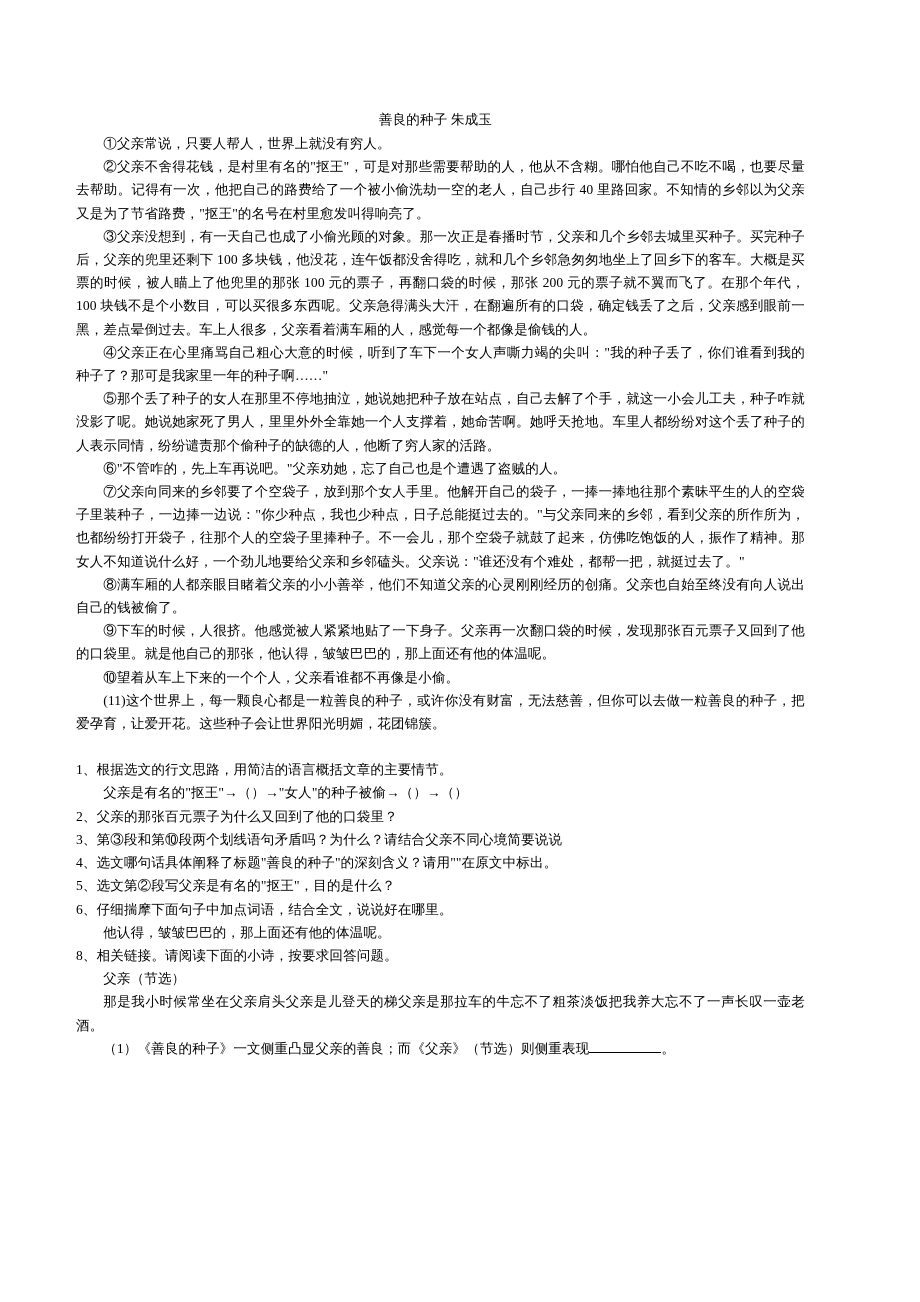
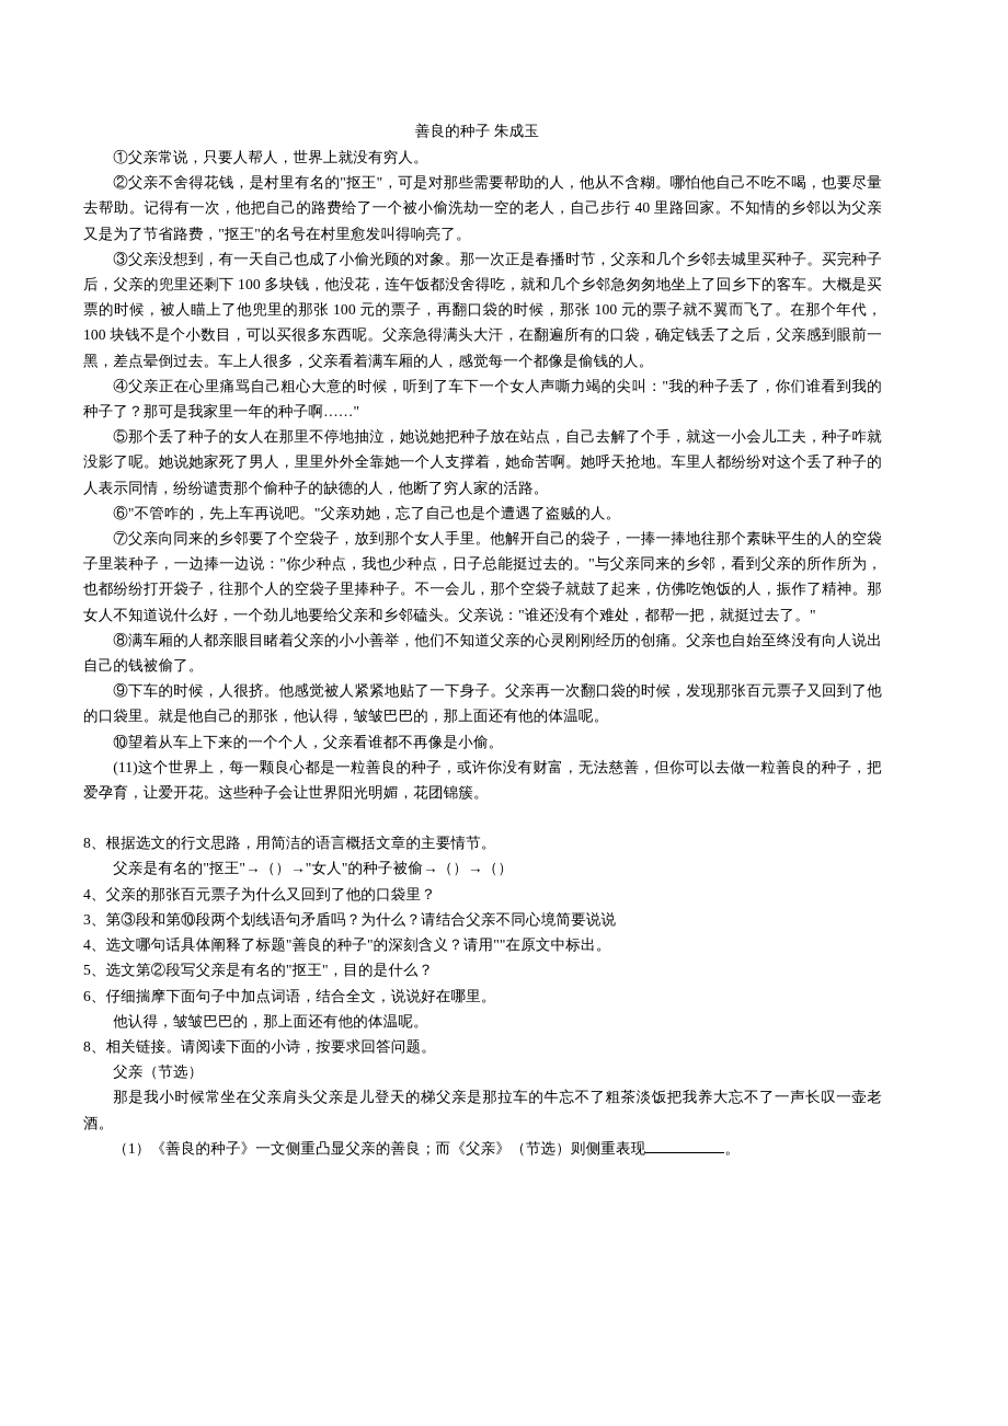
  善良的种子 朱成玉
  ①父亲常说，只要人帮人，世界上就没有穷人。
  ②父亲不舍得花钱，是村里有名的"抠王"，可是对那些需要帮助的人，他从不含糊。哪怕他自己不吃不喝，也要尽量去帮助。记得有一次，他把自己的路费给了一个被小偷洗劫一空的老人，自己步行 40 里路回家。不知情的乡邻以为父亲又是为了节省路费，"抠王"的名号在村里愈发叫得响亮了。
- ③父亲没想到，有一天自己也成了小偷光顾的对象。那一次正是春播时节，父亲和几个乡邻去城里买种子。买完种子后，父亲的兜里还剩下 100 多块钱，他没花，连午饭都没舍得吃，就和几个乡邻急匆匆地坐上了回乡下的客车。大概是买票的时候，被人瞄上了他兜里的那张 100 元的票子，再翻口袋的时候，那张 200 元的票子就不翼而飞了。在那个年代，100 块钱不是个小数目，可以买很多东西呢。父亲急得满头大汗，在翻遍所有的口袋，确定钱丢了之后，父亲感到眼前一黑，差点晕倒过去。车上人很多，父亲看着满车厢的人，感觉每一个都像是偷钱的人。
+ ③父亲没想到，有一天自己也成了小偷光顾的对象。那一次正是春播时节，父亲和几个乡邻去城里买种子。买完种子后，父亲的兜里还剩下 100 多块钱，他没花，连午饭都没舍得吃，就和几个乡邻急匆匆地坐上了回乡下的客车。大概是买票的时候，被人瞄上了他兜里的那张 100 元的票子，再翻口袋的时候，那张 100 元的票子就不翼而飞了。在那个年代，100 块钱不是个小数目，可以买很多东西呢。父亲急得满头大汗，在翻遍所有的口袋，确定钱丢了之后，父亲感到眼前一黑，差点晕倒过去。车上人很多，父亲看着满车厢的人，感觉每一个都像是偷钱的人。
  ④父亲正在心里痛骂自己粗心大意的时候，听到了车下一个女人声嘶力竭的尖叫："我的种子丢了，你们谁看到我的种子了？那可是我家里一年的种子啊……"
  ⑤那个丢了种子的女人在那里不停地抽泣，她说她把种子放在站点，自己去解了个手，就这一小会儿工夫，种子咋就没影了呢。她说她家死了男人，里里外外全靠她一个人支撑着，她命苦啊。她呼天抢地。车里人都纷纷对这个丢了种子的人表示同情，纷纷谴责那个偷种子的缺德的人，他断了穷人家的活路。
  ⑥"不管咋的，先上车再说吧。"父亲劝她，忘了自己也是个遭遇了盗贼的人。
  ⑦父亲向同来的乡邻要了个空袋子，放到那个女人手里。他解开自己的袋子，一捧一捧地往那个素昧平生的人的空袋子里装种子，一边捧一边说："你少种点，我也少种点，日子总能挺过去的。"与父亲同来的乡邻，看到父亲的所作所为，也都纷纷打开袋子，往那个人的空袋子里捧种子。不一会儿，那个空袋子就鼓了起来，仿佛吃饱饭的人，振作了精神。那女人不知道说什么好，一个劲儿地要给父亲和乡邻磕头。父亲说："谁还没有个难处，都帮一把，就挺过去了。"
  ⑧满车厢的人都亲眼目睹着父亲的小小善举，他们不知道父亲的心灵刚刚经历的创痛。父亲也自始至终没有向人说出自己的钱被偷了。
  ⑨下车的时候，人很挤。他感觉被人紧紧地贴了一下身子。父亲再一次翻口袋的时候，发现那张百元票子又回到了他的口袋里。就是他自己的那张，他认得，皱皱巴巴的，那上面还有他的体温呢。
  ⑩望着从车上下来的一个个人，父亲看谁都不再像是小偷。
  (11)这个世界上，每一颗良心都是一粒善良的种子，或许你没有财富，无法慈善，但你可以去做一粒善良的种子，把爱孕育，让爱开花。这些种子会让世界阳光明媚，花团锦簇。
- 1、根据选文的行文思路，用简洁的语言概括文章的主要情节。
+ 8、根据选文的行文思路，用简洁的语言概括文章的主要情节。
  父亲是有名的"抠王"→（）→"女人"的种子被偷→（）→（）
- 2、父亲的那张百元票子为什么又回到了他的口袋里？
+ 4、父亲的那张百元票子为什么又回到了他的口袋里？
  3、第③段和第⑩段两个划线语句矛盾吗？为什么？请结合父亲不同心境简要说说
  4、选文哪句话具体阐释了标题"善良的种子"的深刻含义？请用""在原文中标出。
  5、选文第②段写父亲是有名的"抠王"，目的是什么？
  6、仔细揣摩下面句子中加点词语，结合全文，说说好在哪里。
  他认得，皱皱巴巴的，那上面还有他的体温呢。
  8、相关链接。请阅读下面的小诗，按要求回答问题。
  父亲（节选）
  那是我小时候常坐在父亲肩头父亲是儿登天的梯父亲是那拉车的牛忘不了粗茶淡饭把我养大忘不了一声长叹一壶老酒。
  （1）《善良的种子》一文侧重凸显父亲的善良；而《父亲》（节选）则侧重表现 。
